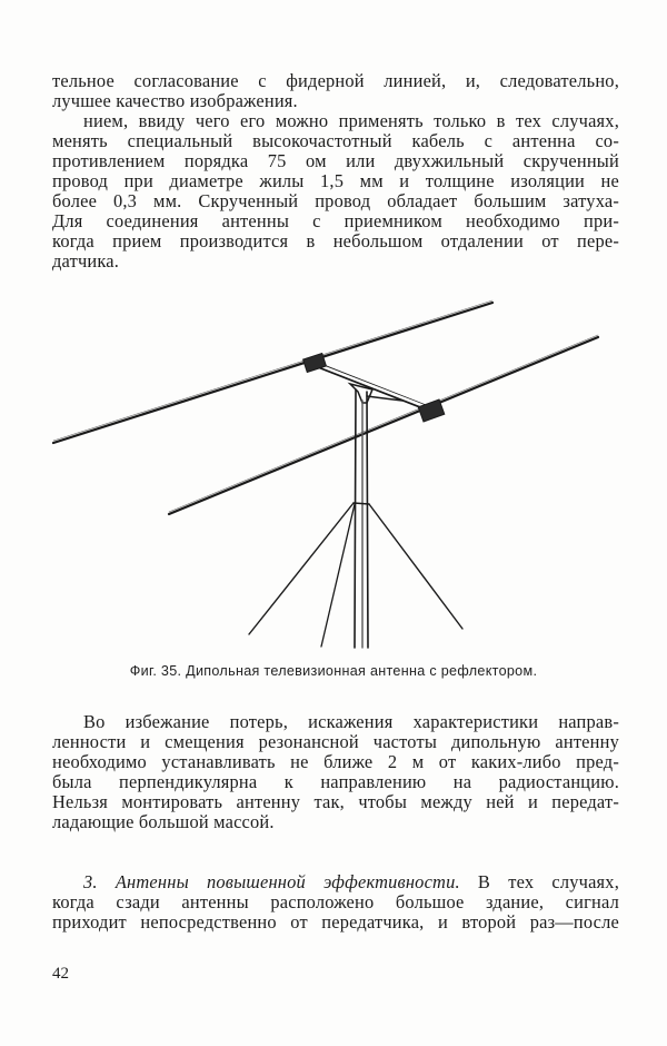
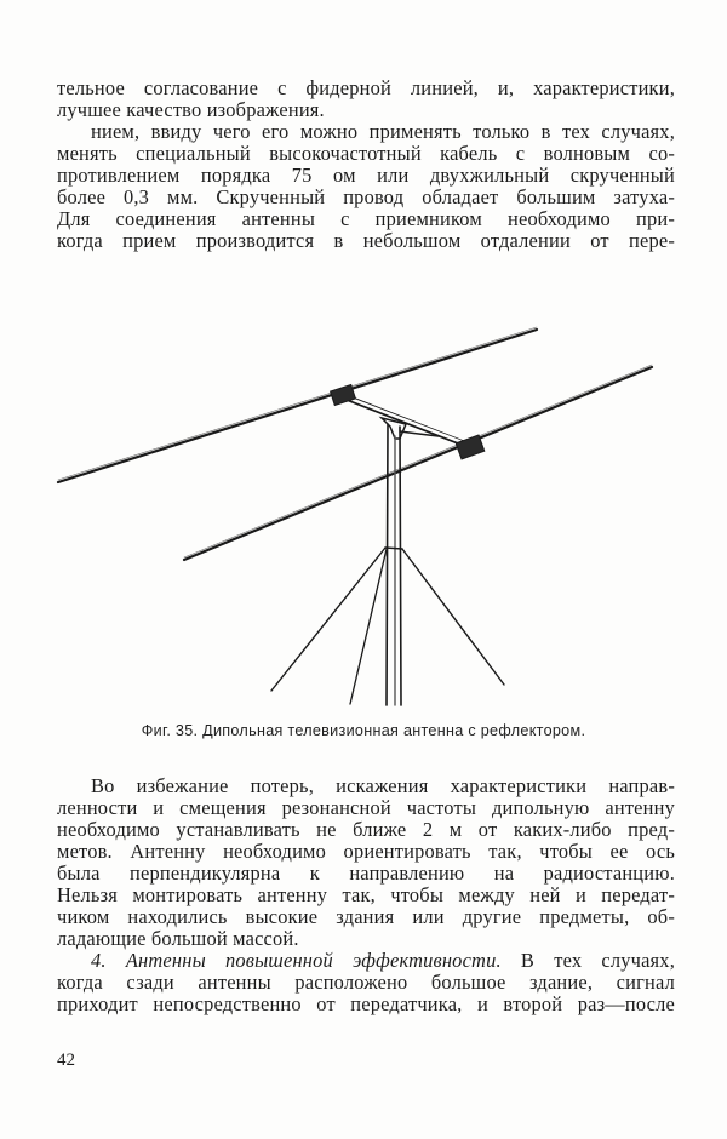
- тельное согласование с фидерной линией, и, следовательно,
+ тельное согласование с фидерной линией, и, характеристики,
  лучшее качество изображения.
  нием, ввиду чего его можно применять только в тех случаях,
- менять специальный высокочастотный кабель с антенна со-
+ менять специальный высокочастотный кабель с волновым со-
  противлением порядка 75 ом или двухжильный скрученный
- провод при диаметре жилы 1,5 мм и толщине изоляции не
  более 0,3 мм. Скрученный провод обладает большим затуха-
  Для соединения антенны с приемником необходимо при-
  когда прием производится в небольшом отдалении от пере-
- датчика.
  Фиг. 35. Дипольная телевизионная антенна с рефлектором.
  Во избежание потерь, искажения характеристики направ-
  ленности и смещения резонансной частоты дипольную антенну
  необходимо устанавливать не ближе 2 м от каких-либо пред-
+ метов. Антенну необходимо ориентировать так, чтобы ее ось
  была перпендикулярна к направлению на радиостанцию.
  Нельзя монтировать антенну так, чтобы между ней и передат-
+ чиком находились высокие здания или другие предметы, об-
  ладающие большой массой.
- 3. Антенны повышенной эффективности. В тех случаях,
+ 4. Антенны повышенной эффективности. В тех случаях,
  когда сзади антенны расположено большое здание, сигнал
  приходит непосредственно от передатчика, и второй раз—после
  42
